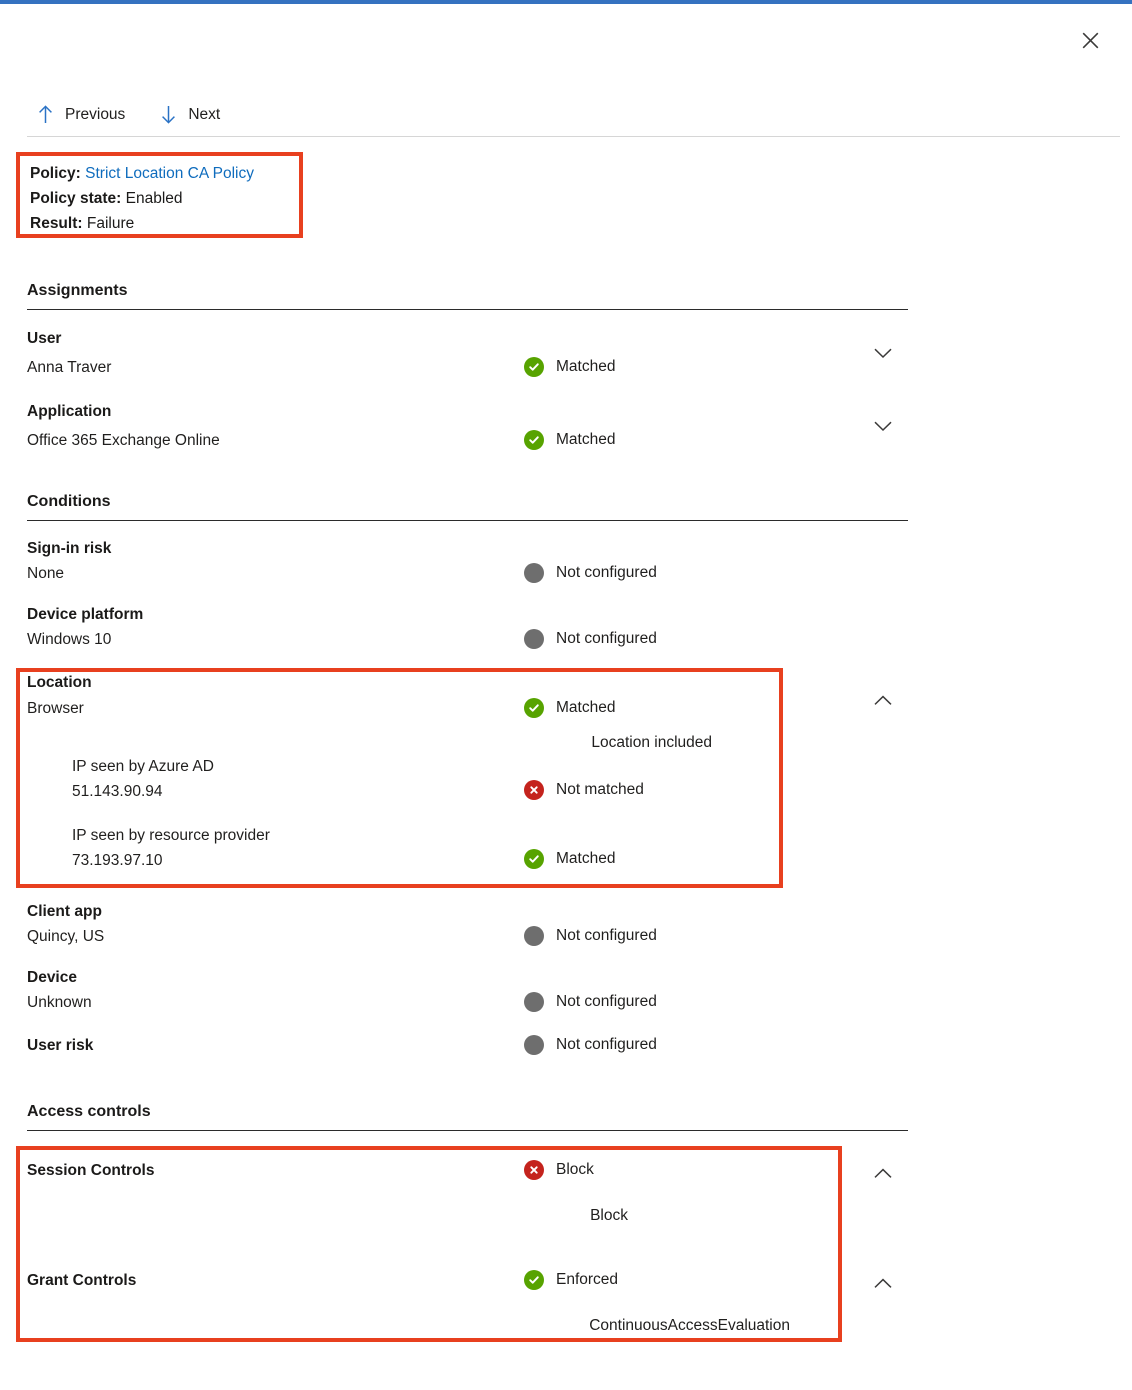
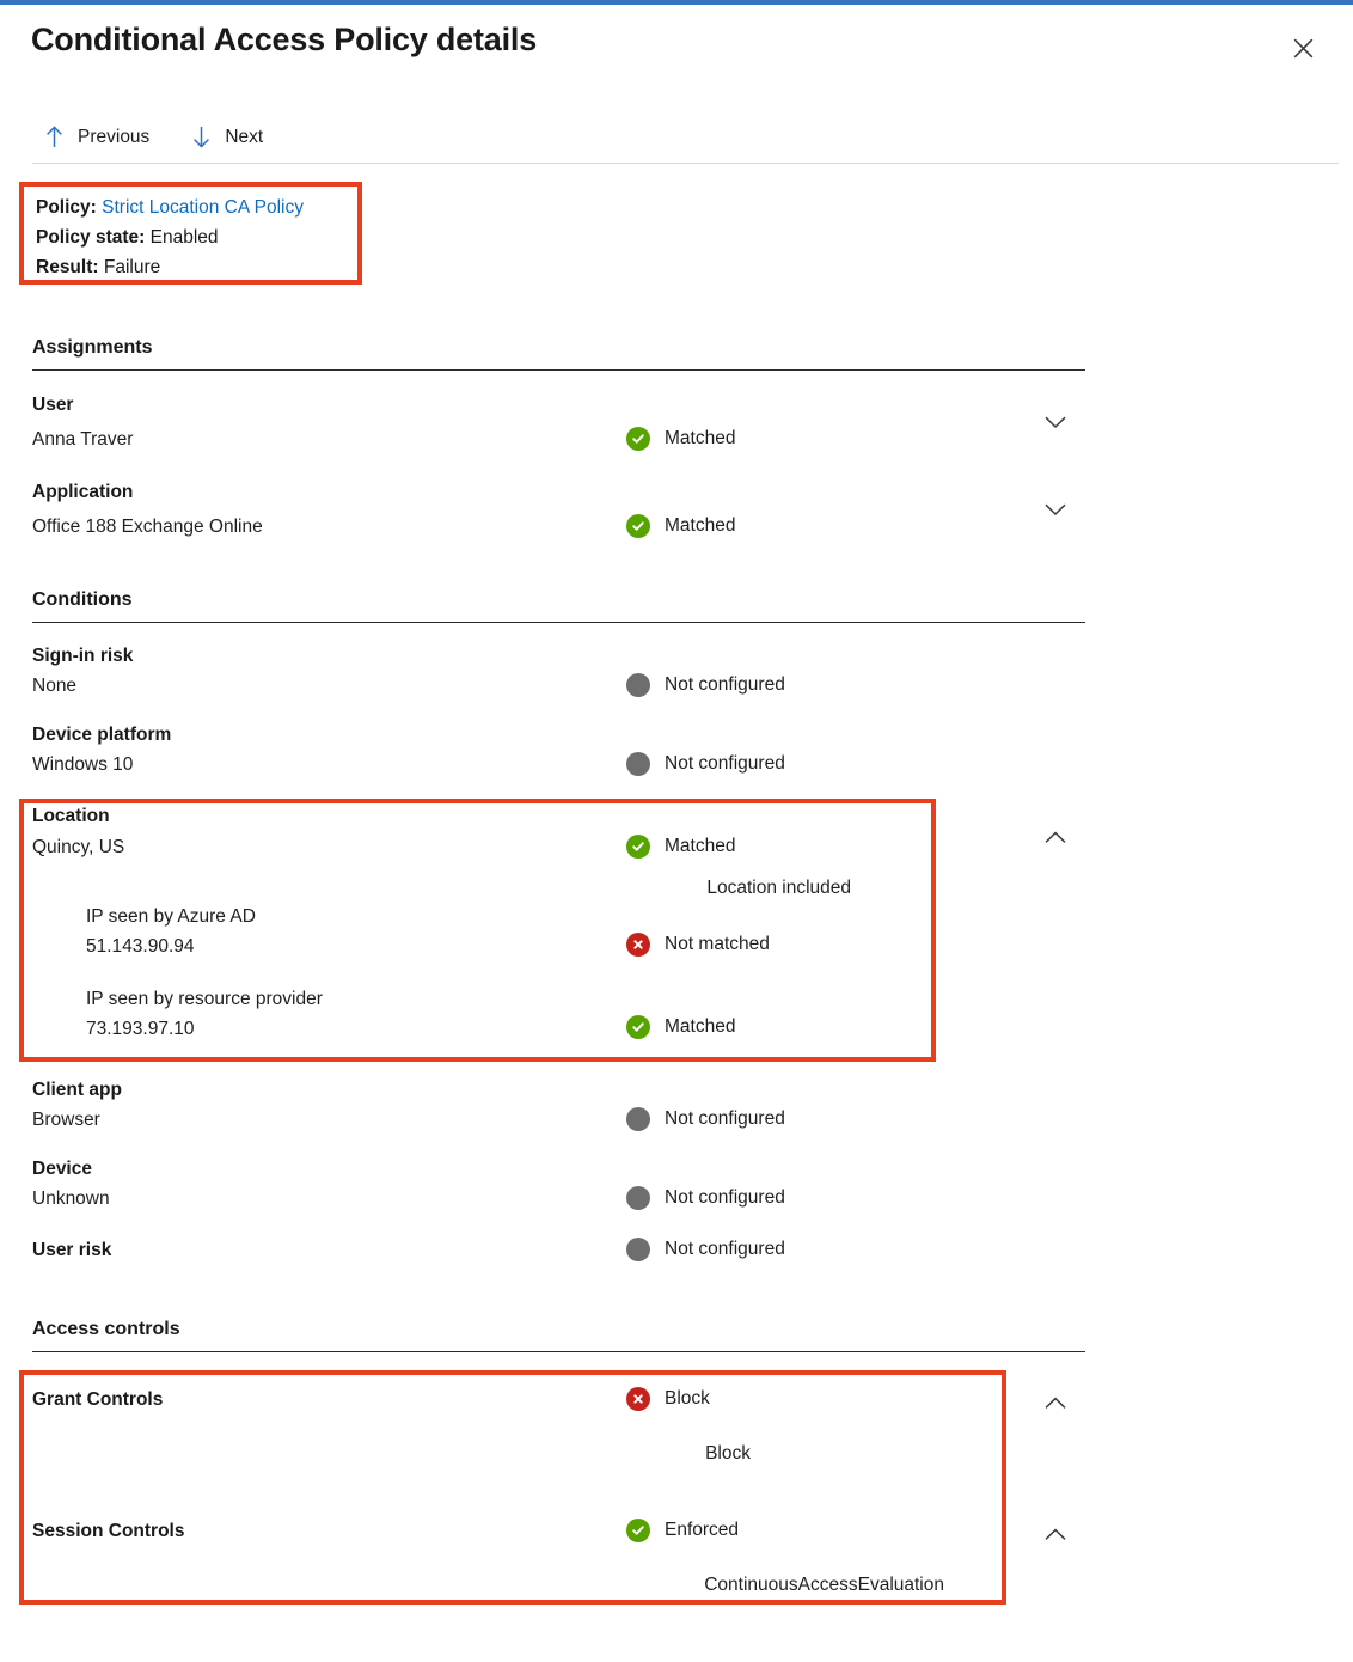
+ Conditional Access Policy details
  Previous
  Next
  Policy: Strict Location CA Policy
  Policy state: Enabled
  Result: Failure
  Assignments
  User
  Anna Traver
  Matched
  Application
- Office 365 Exchange Online
+ Office 188 Exchange Online
  Matched
  Conditions
  Sign-in risk
  None
  Not configured
  Device platform
  Windows 10
  Not configured
  Location
- Browser
+ Quincy, US
  Matched
  Location included
  IP seen by Azure AD
  51.143.90.94
  Not matched
  IP seen by resource provider
  73.193.97.10
  Matched
  Client app
- Quincy, US
+ Browser
  Not configured
  Device
  Unknown
  Not configured
  User risk
  Not configured
  Access controls
- Session Controls
+ Grant Controls
  Block
  Block
- Grant Controls
+ Session Controls
  Enforced
  ContinuousAccessEvaluation
